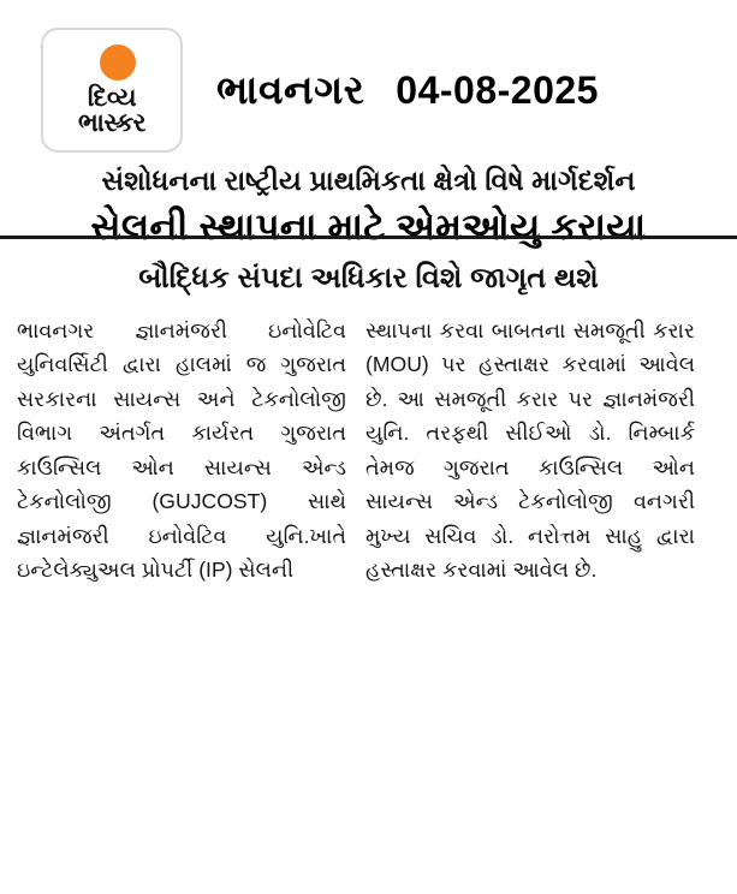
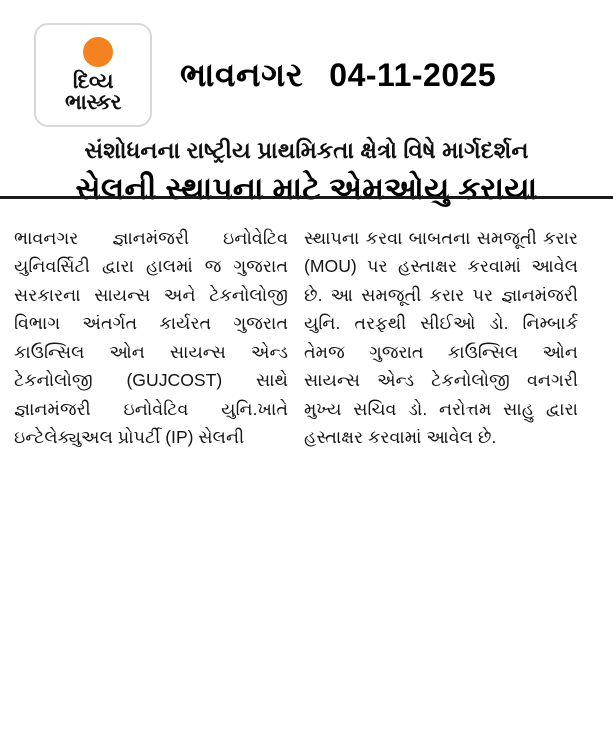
  દિવ્ય
  ભાસ્કર
  ભાવનગર
- 04-08-2025
+ 04-11-2025
  સંશોધનના રાષ્ટ્રીય પ્રાથમિકતા ક્ષેત્રો વિષે માર્ગદર્શન
  સેલની સ્થાપના માટે એમઓયુ કરાયા
- બૌદ્ધિક સંપદા અધિકાર વિશે જાગૃત થશે
  ભાવનગર જ્ઞાનમંજરી ઇનોવેટિવ યુનિવર્સિટી દ્વારા હાલમાં જ ગુજરાત સરકારના સાયન્સ અને ટેકનોલોજી વિભાગ અંતર્ગત કાર્યરત ગુજરાત કાઉન્સિલ ઓન સાયન્સ એન્ડ ટેકનોલોજી (GUJCOST) સાથે જ્ઞાનમંજરી ઇનોવેટિવ યુનિ.ખાતે ઇન્ટેલેક્યુઅલ પ્રોપર્ટી (IP) સેલની
  સ્થાપના કરવા બાબતના સમજૂતી કરાર (MOU) પર હસ્તાક્ષર કરવામાં આવેલ છે. આ સમજૂતી કરાર પર જ્ઞાનમંજરી યુનિ. તરફથી સીઈઓ ડો. નિમ્બાર્ક તેમજ ગુજરાત કાઉન્સિલ ઓન સાયન્સ એન્ડ ટેકનોલોજી વનગરી મુખ્ય સચિવ ડો. નરોત્તમ સાહુ દ્વારા હસ્તાક્ષર કરવામાં આવેલ છે.
